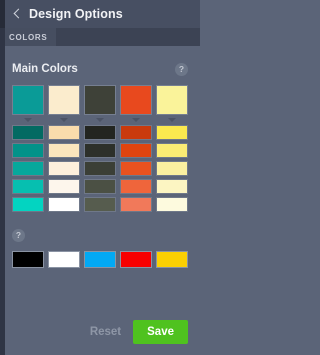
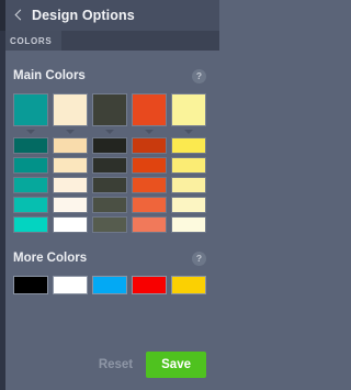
  Design Options
  COLORS
  Main Colors
  ?
+ More Colors
  ?
  Reset
  Save
